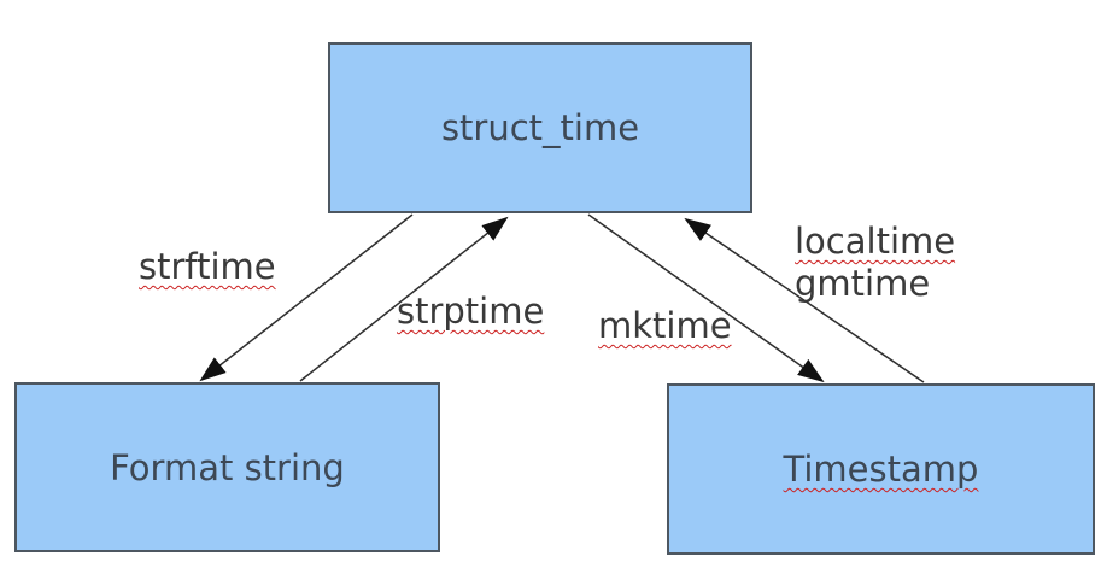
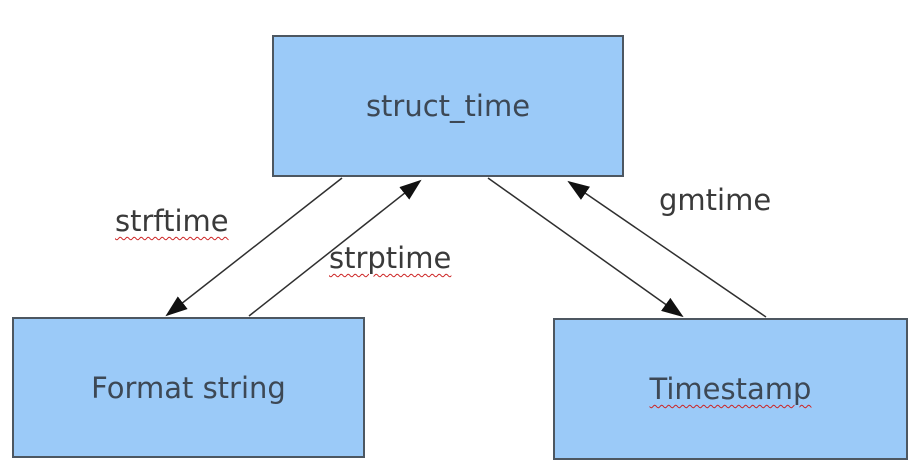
  struct_time
  Format string
  Timestamp
  strftime
  strptime
- mktime
- localtime
  gmtime
